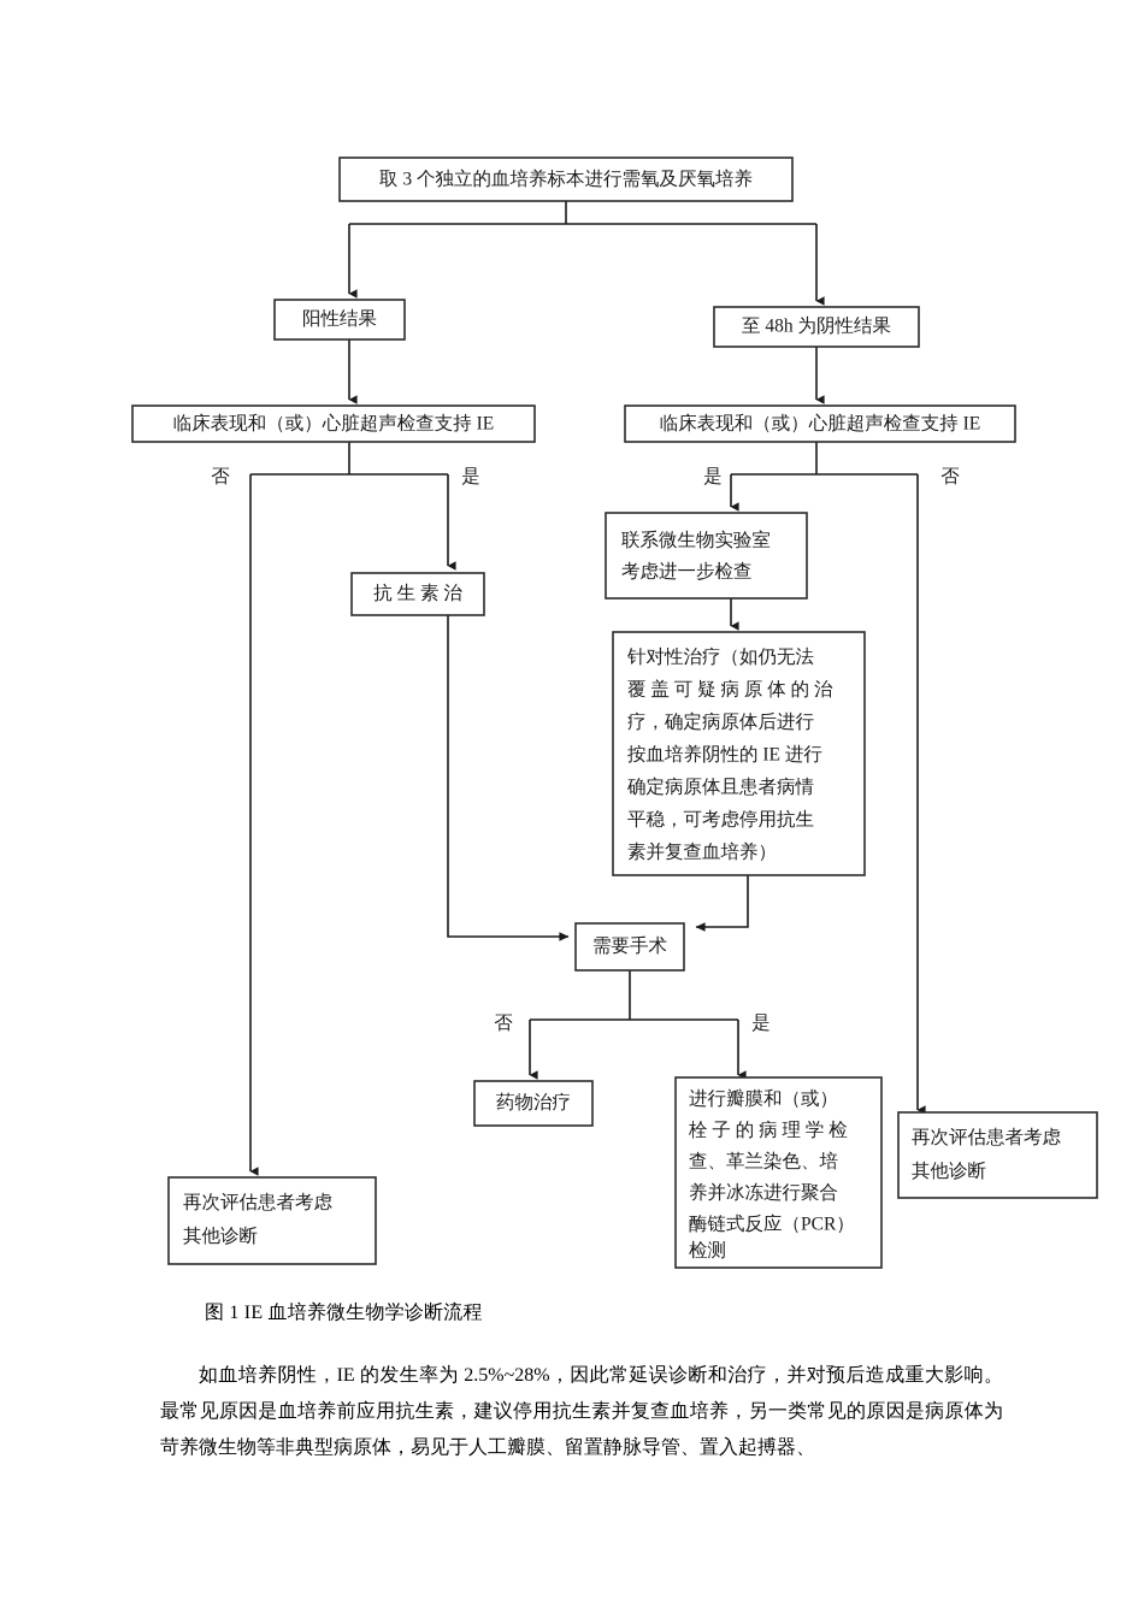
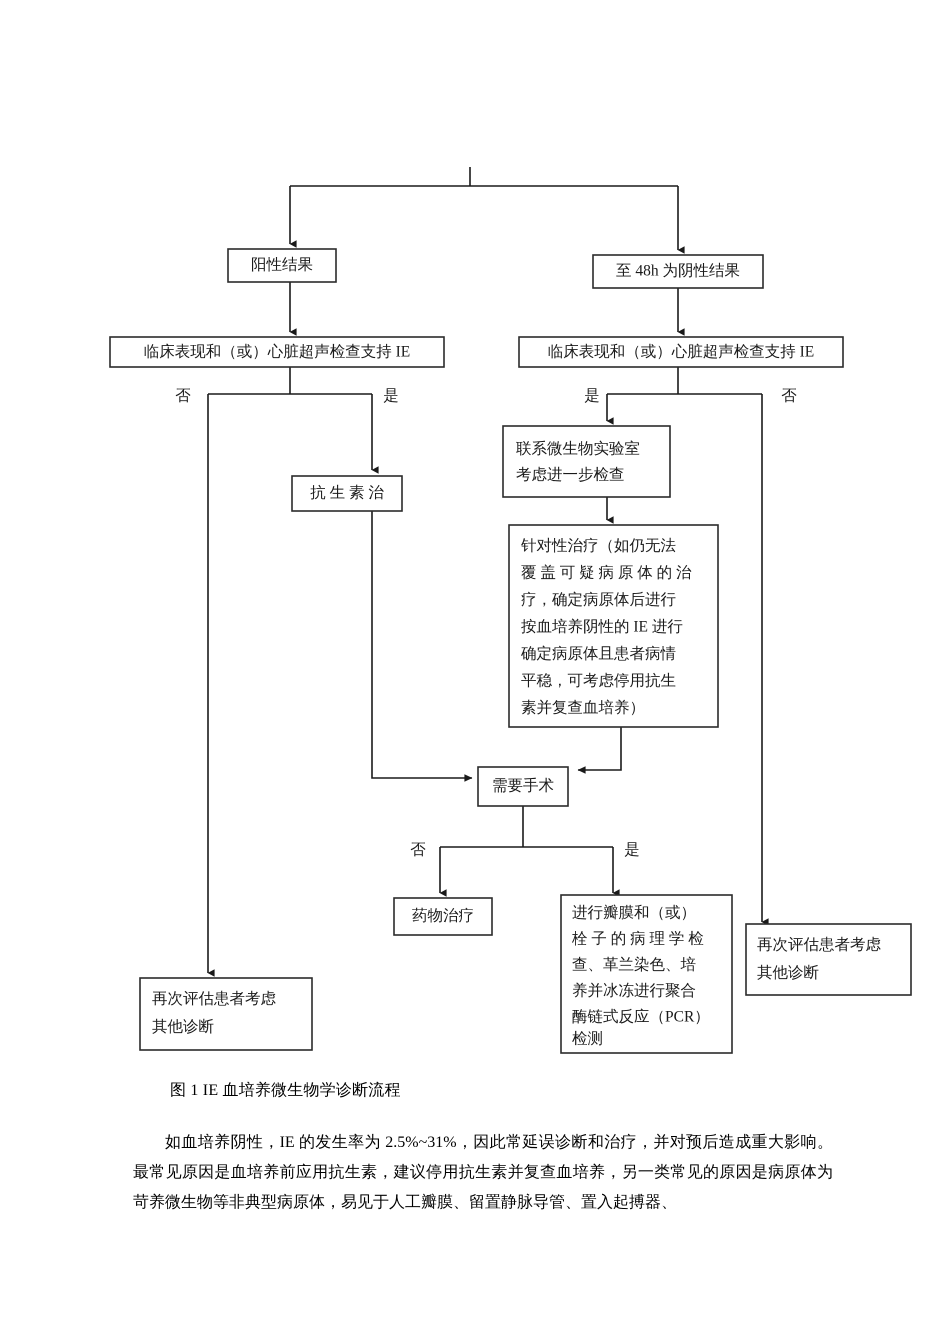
  否
  是
  是
  否
  否
  是
- 取 3 个独立的血培养标本进行需氧及厌氧培养
  阳性结果
  至 48h 为阴性结果
  临床表现和（或）心脏超声检查支持 IE
  临床表现和（或）心脏超声检查支持 IE
  抗 生 素 治
  联系微生物实验室
  考虑进一步检查
  针对性治疗（如仍无法
  覆 盖 可 疑 病 原 体 的 治
  疗，确定病原体后进行
  按血培养阴性的 IE 进行
  确定病原体且患者病情
  平稳，可考虑停用抗生
  素并复查血培养）
  需要手术
  药物治疗
  进行瓣膜和（或）
  栓 子 的 病 理 学 检
  查、革兰染色、培
  养并冰冻进行聚合
  酶链式反应（PCR）
  检测
  再次评估患者考虑
  其他诊断
  再次评估患者考虑
  其他诊断
  图 1 IE 血培养微生物学诊断流程
- 如血培养阴性，IE 的发生率为 2.5%~28%，因此常延误诊断和治疗，并对预后造成重大影响。最常见原因是血培养前应用抗生素，建议停用抗生素并复查血培养，另一类常见的原因是病原体为苛养微生物等非典型病原体，易见于人工瓣膜、留置静脉导管、置入起搏器、
+ 如血培养阴性，IE 的发生率为 2.5%~31%，因此常延误诊断和治疗，并对预后造成重大影响。最常见原因是血培养前应用抗生素，建议停用抗生素并复查血培养，另一类常见的原因是病原体为苛养微生物等非典型病原体，易见于人工瓣膜、留置静脉导管、置入起搏器、
